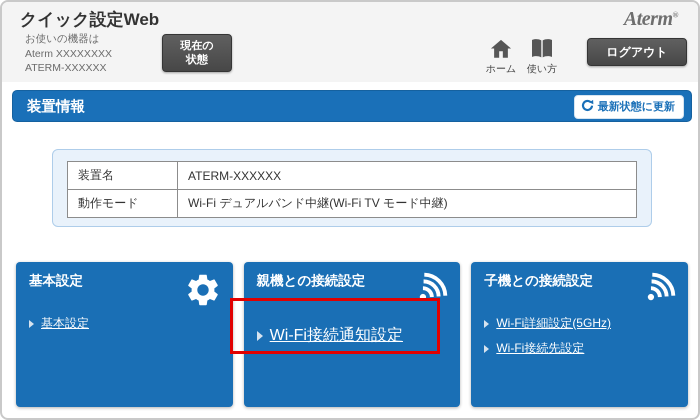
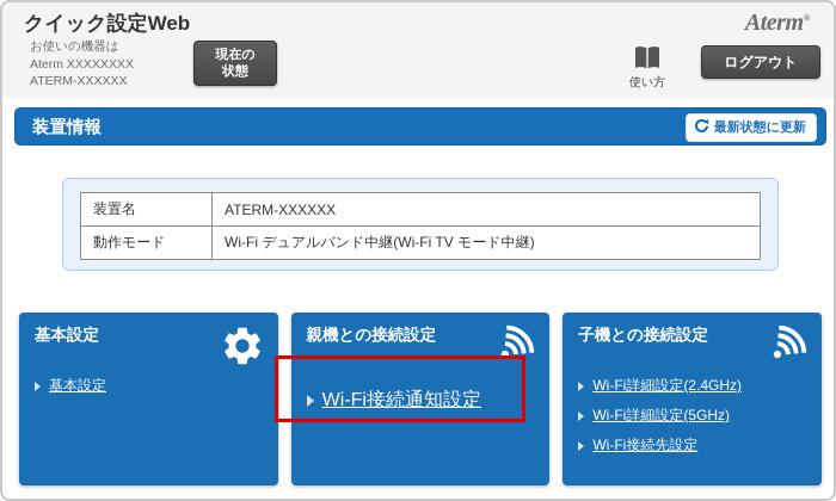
  クイック設定Web
  お使いの機器は
  Aterm XXXXXXXX
  ATERM-XXXXXX
  現在の
  状態
  Aterm®
- ホーム
  使い方
  ログアウト
  装置情報
  最新状態に更新
  装置名	ATERM-XXXXXX
  動作モード	Wi-Fi デュアルバンド中継(Wi-Fi TV モード中継)
  基本設定
  基本設定
  親機との接続設定
  Wi-Fi接続通知設定
  子機との接続設定
+ Wi-Fi詳細設定(2.4GHz)
  Wi-Fi詳細設定(5GHz)
  Wi-Fi接続先設定
